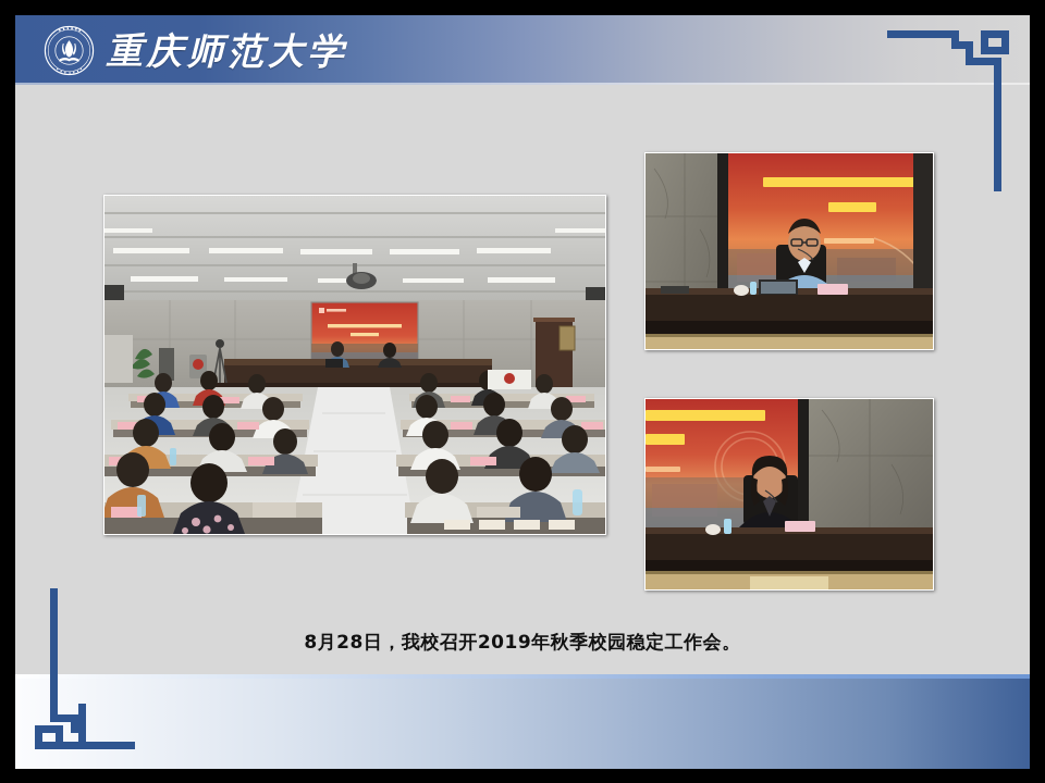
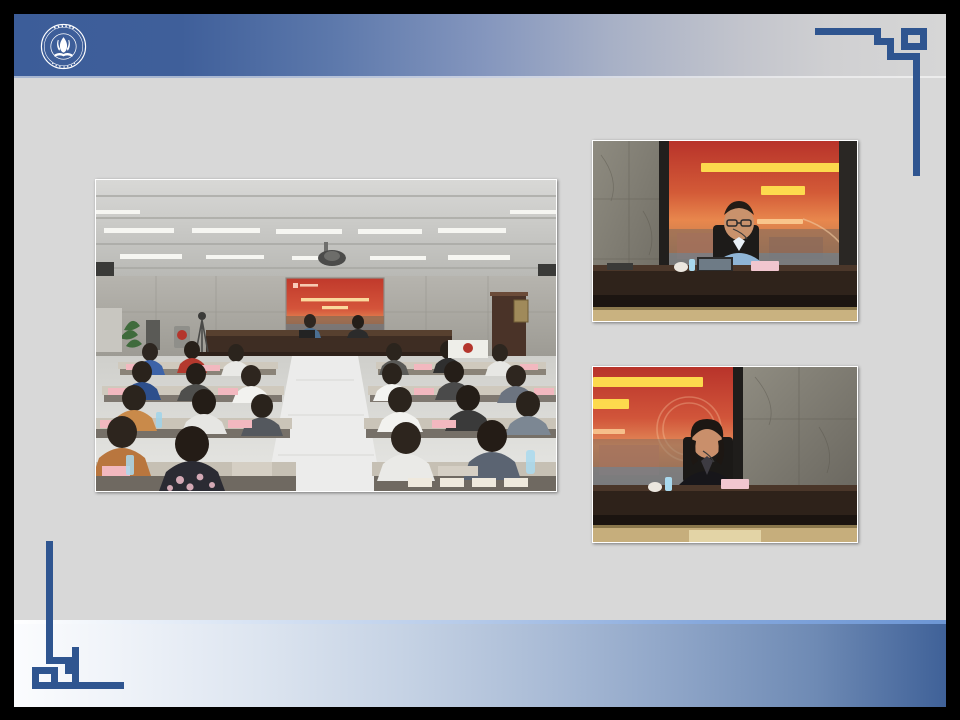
- 重庆师范大学
- 8月28日，我校召开2019年秋季校园稳定工作会。
